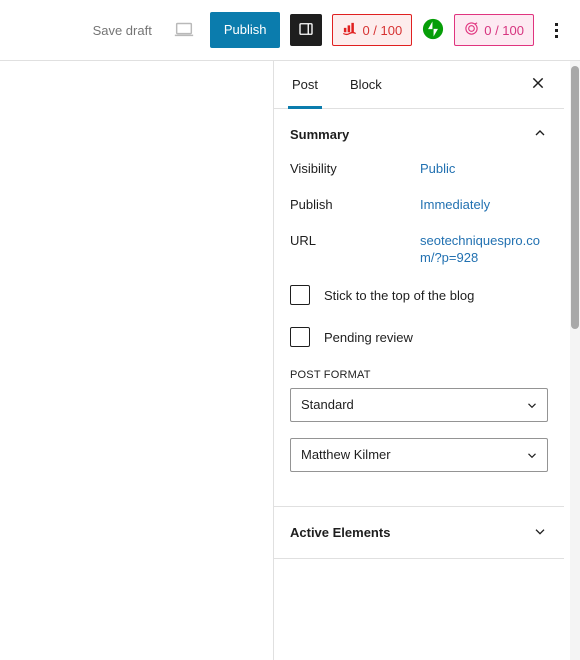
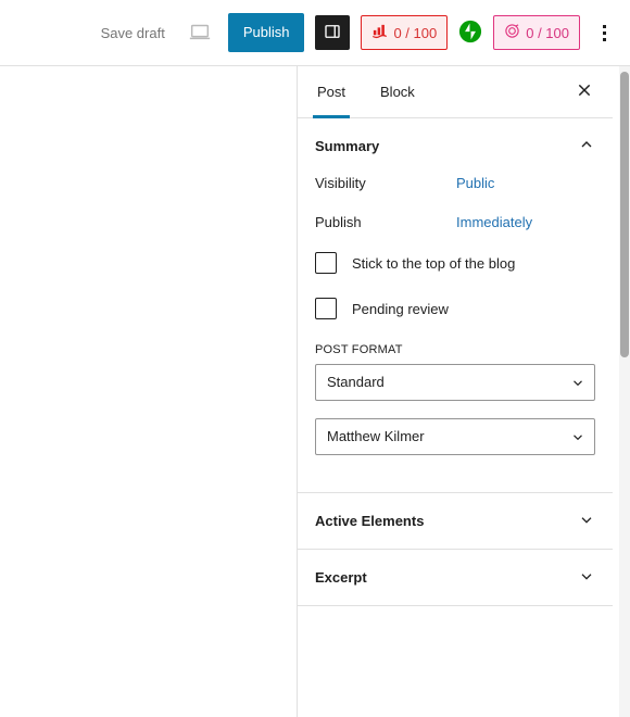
  Save draft
  Publish
  0 / 100
  0 / 100
  Post
  Block
  Summary
  Visibility
  Public
  Publish
  Immediately
- URL
- seotechniquespro.com/?p=928
  Stick to the top of the blog
  Pending review
  POST FORMAT
  Standard
  Matthew Kilmer
  Active Elements
+ Excerpt
